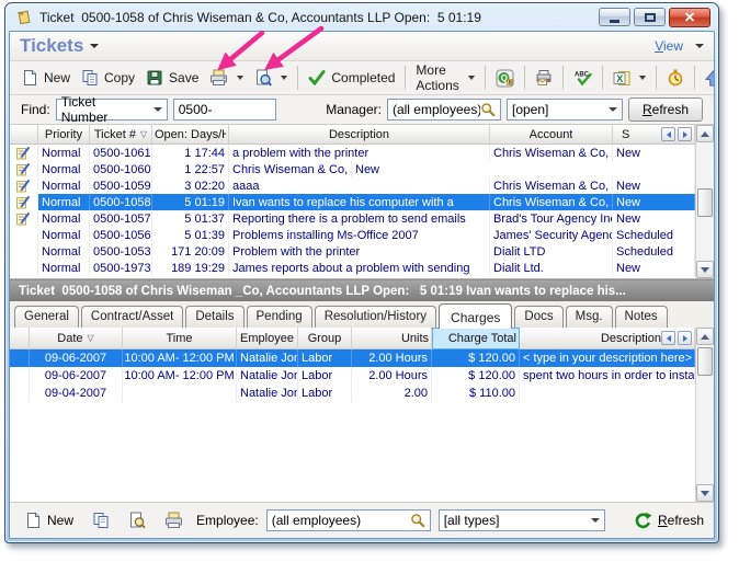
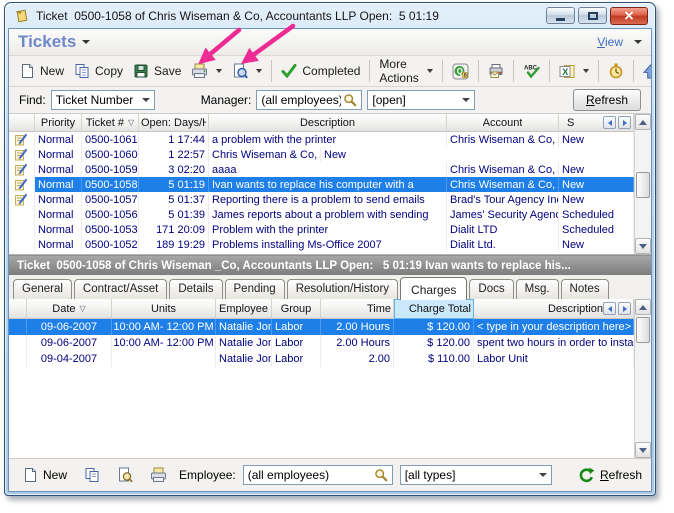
  Ticket 0500-1058 of Chris Wiseman & Co, Accountants LLP Open: 5 01:19
  Tickets
  View
  New
  Copy
  Save
  Completed
  More Actions
  Q
  X
  Find:
  Ticket Number
- 0500-
  Manager:
  (all employees)
  [open]
  R
  efresh
  Priority
  Ticket #
  ▽
  Open: Days/
  Description
  Account
  S
  Normal
  0500-1061
  1 17:44
  a problem with the printer
  Chris Wiseman & Co,
  New
  Normal
  0500-1060
  1 22:57
  Chris Wiseman & Co,
  New
  Normal
  0500-1059
  3 02:20
  aaaa
  Chris Wiseman & Co,
  New
  Normal
  0500-1058
  5 01:19
  Ivan wants to replace his computer with a
  Chris Wiseman & Co,
  New
  Normal
  0500-1057
  5 01:37
  Reporting there is a problem to send emails
  Brad's Tour Agency In
  New
  Normal
  0500-1056
  5 01:39
- Problems installing Ms-Office 2007
+ James reports about a problem with sending
  James' Security Agenc
  Scheduled
  Normal
  0500-1053
  171 20:09
  Problem with the printer
  Dialit LTD
  Scheduled
  Normal
- 0500-1973
+ 0500-1052
  189 19:29
- James reports about a problem with sending
+ Problems installing Ms-Office 2007
  Dialit Ltd.
  New
  Ticket 0500-1058 of Chris Wiseman _Co, Accountants LLP Open: 5 01:19 Ivan wants to replace his...
  General
  Contract/Asset
  Details
  Pending
  Resolution/History
  Charges
  Docs
  Msg.
  Notes
  Date
  ▽
- Time
+ Units
  Employee
  Group
- Units
+ Time
  Charge Total
  Description
  09-06-2007
  10:00 AM- 12:00 PM
  Natalie Jon
  Labor
  2.00 Hours
  $ 120.00
  < type in your description here>
  09-06-2007
  10:00 AM- 12:00 PM
  Natalie Jon
  Labor
  2.00 Hours
  $ 120.00
  spent two hours in order to insta
  09-04-2007
  Natalie Jon
  Labor
  2.00
  $ 110.00
+ Labor Unit
  New
  Employee:
  (all employees)
  [all types]
  Refresh
